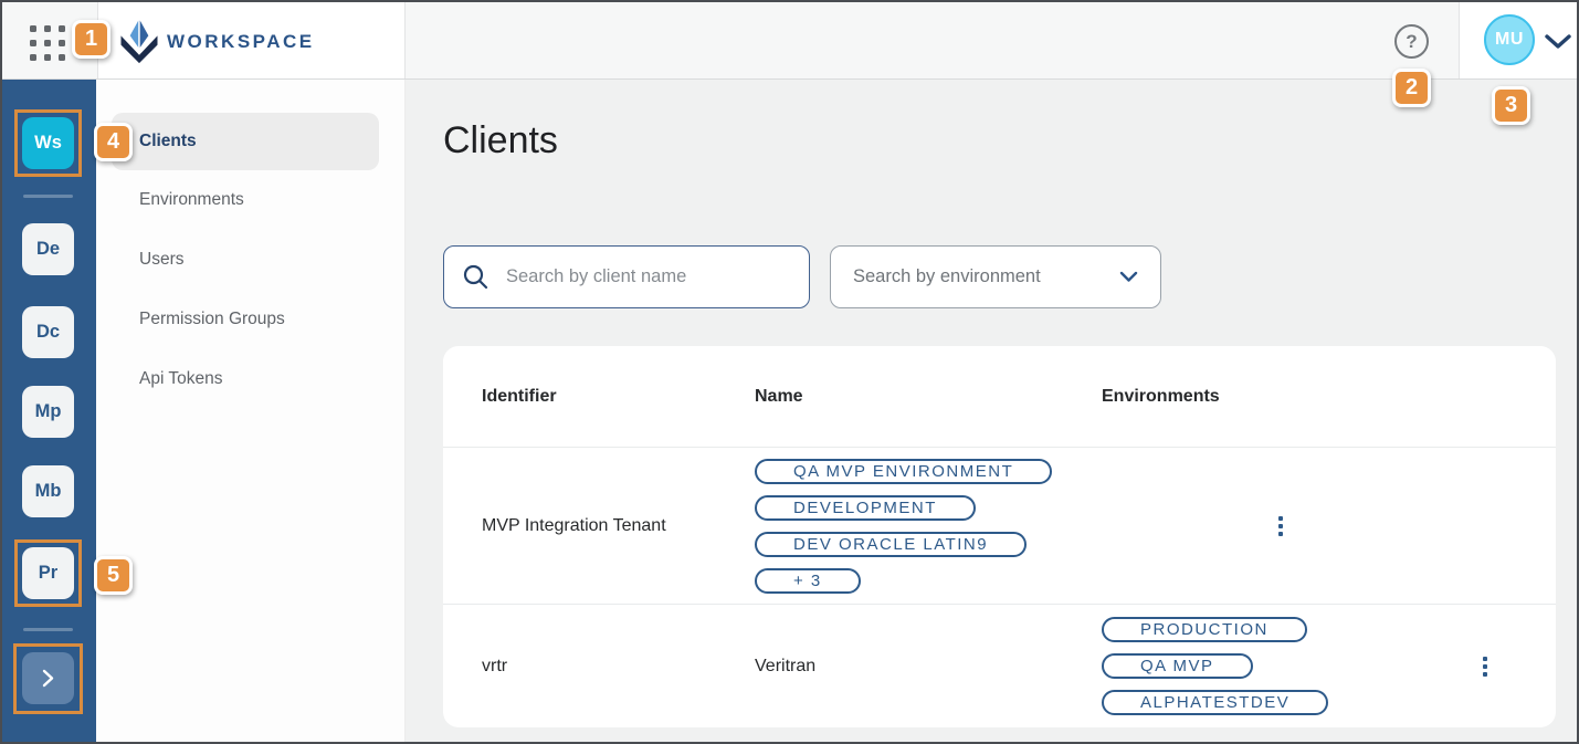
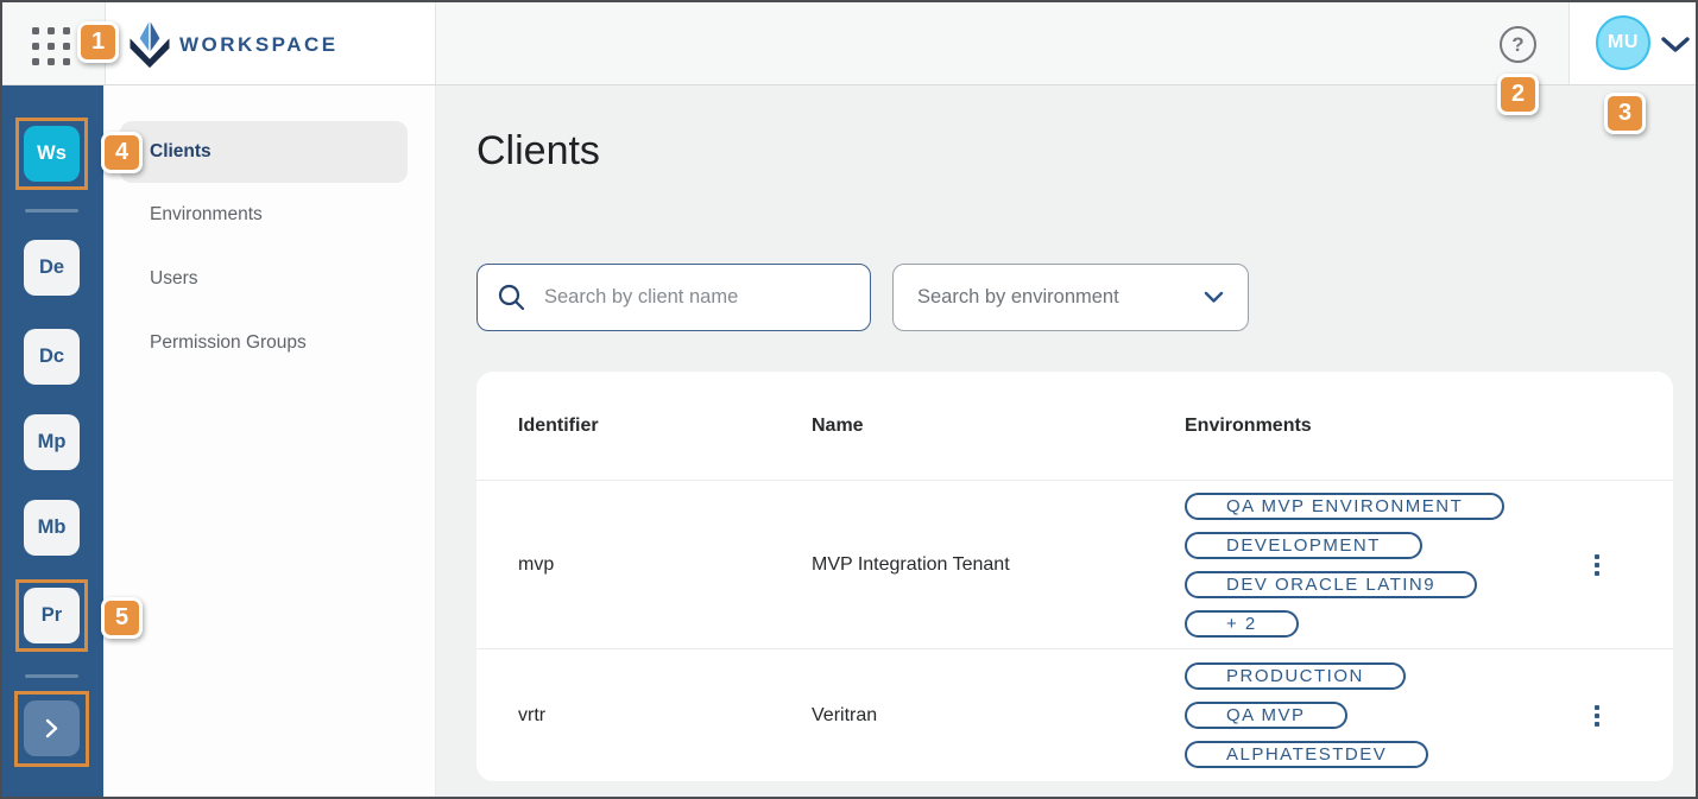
  WORKSPACE
  ?
  MU
  Ws
  De
  Dc
  Mp
  Mb
  Pr
  Clients
  Environments
  Users
  Permission Groups
- Api Tokens
  Clients
  Search by client name
  Search by environment
  Identifier
  Name
  Environments
+ mvp
  MVP Integration Tenant
  QA MVP ENVIRONMENT
  DEVELOPMENT
  DEV ORACLE LATIN9
- + 3
+ + 2
  vrtr
  Veritran
  PRODUCTION
  QA MVP
  ALPHATESTDEV
  1
  2
  3
  4
  5
